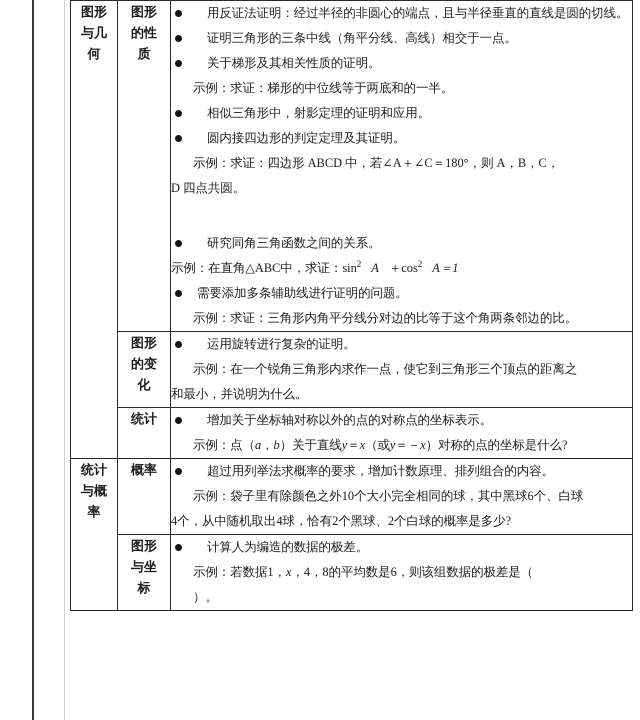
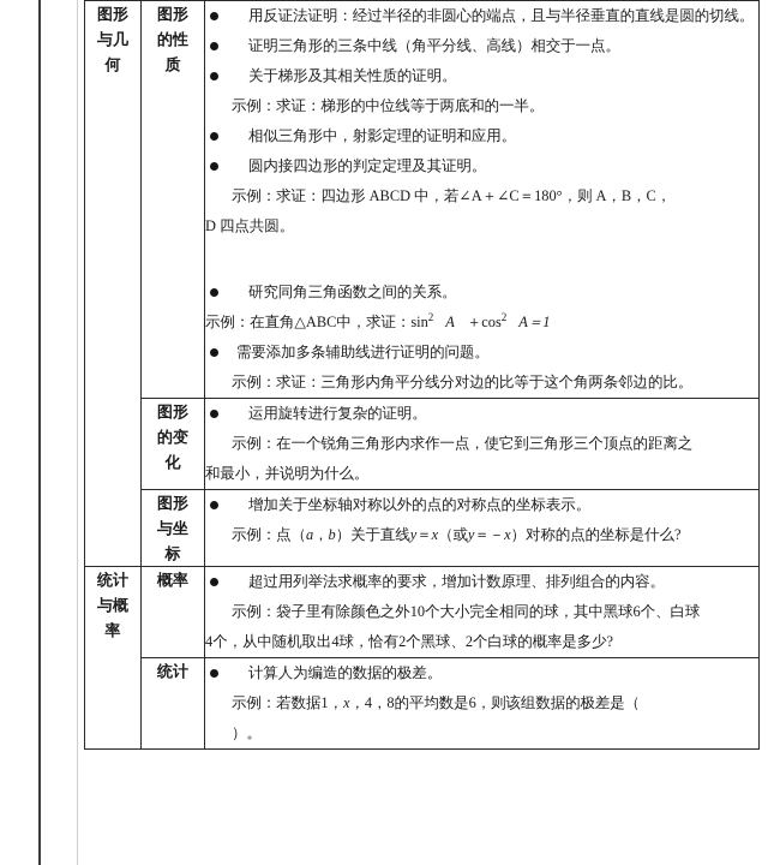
  图形与几何	图形的性质	用反证法证明：经过半径的非圆心的端点，且与半径垂直的直线是圆的切线。 证明三角形的三条中线（角平分线、高线）相交于一点。 关于梯形及其相关性质的证明。 示例：求证：梯形的中位线等于两底和的一半。 相似三角形中，射影定理的证明和应用。 圆内接四边形的判定定理及其证明。 示例：求证：四边形 ABCD 中，若∠A＋∠C＝180°，则 A，B，C， D 四点共圆。 研究同角三角函数之间的关系。 示例：在直角△ABC中，求证：sin2 A ＋cos2 A＝1 需要添加多条辅助线进行证明的问题。 示例：求证：三角形内角平分线分对边的比等于这个角两条邻边的比。
  图形的变化	运用旋转进行复杂的证明。 示例：在一个锐角三角形内求作一点，使它到三角形三个顶点的距离之 和最小，并说明为什么。
- 统计	增加关于坐标轴对称以外的点的对称点的坐标表示。 示例：点（a，b）关于直线y＝x（或y＝－x）对称的点的坐标是什么?
+ 图形与坐标	增加关于坐标轴对称以外的点的对称点的坐标表示。 示例：点（a，b）关于直线y＝x（或y＝－x）对称的点的坐标是什么?
  统计与概率	概率	超过用列举法求概率的要求，增加计数原理、排列组合的内容。 示例：袋子里有除颜色之外10个大小完全相同的球，其中黑球6个、白球 4个，从中随机取出4球，恰有2个黑球、2个白球的概率是多少?
- 图形与坐标	计算人为编造的数据的极差。 示例：若数据1，x，4，8的平均数是6，则该组数据的极差是（ ）。
+ 统计	计算人为编造的数据的极差。 示例：若数据1，x，4，8的平均数是6，则该组数据的极差是（ ）。
